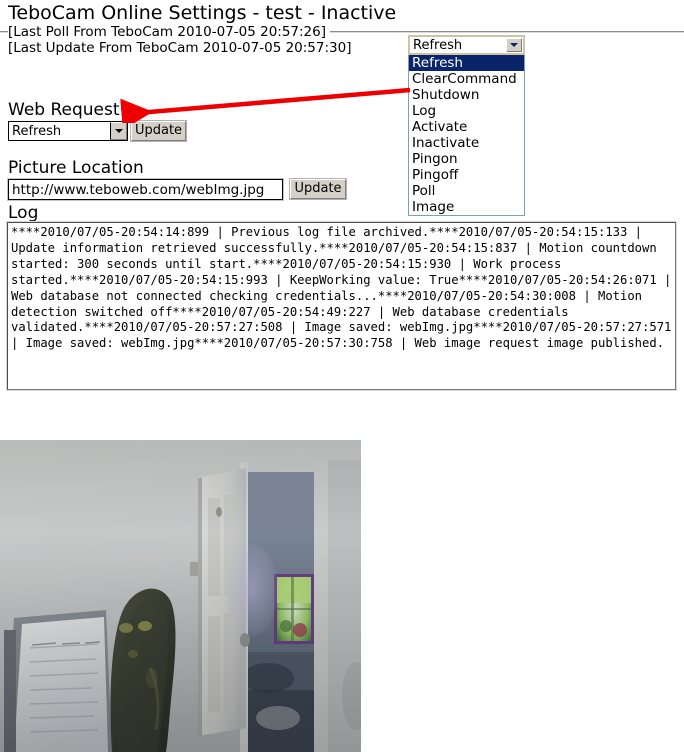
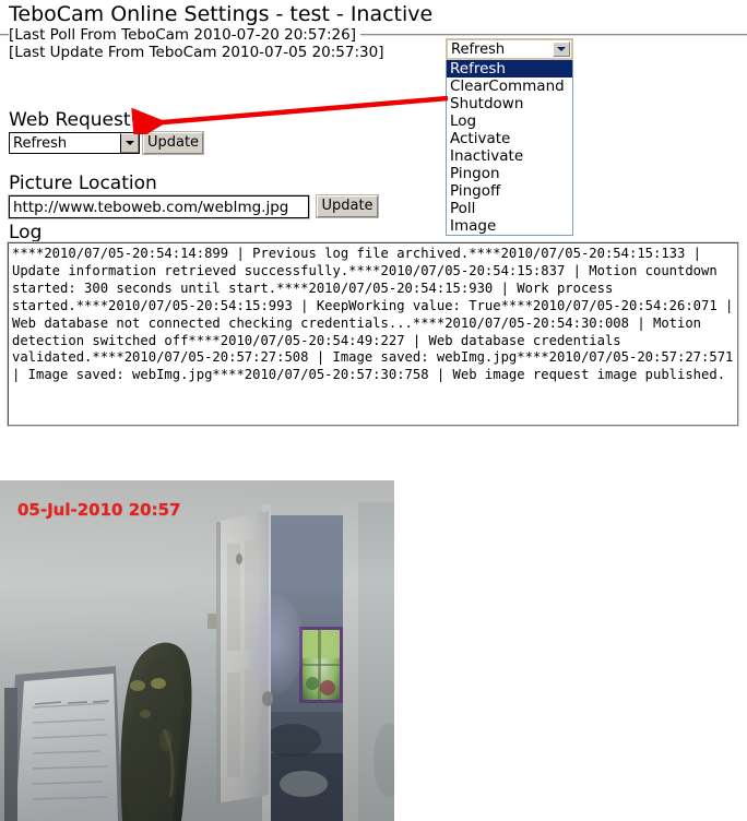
  TeboCam Online Settings - test - Inactive
- [Last Poll From TeboCam 2010-07-05 20:57:26]
+ [Last Poll From TeboCam 2010-07-20 20:57:26]
  [Last Update From TeboCam 2010-07-05 20:57:30]
  Refresh
  Refresh
  ClearCommand
  Shutdown
  Log
  Activate
  Inactivate
  Pingon
  Pingoff
  Poll
  Image
  Web Request
  Refresh
  Update
  Picture Location
  http://www.teboweb.com/webImg.jpg
  Update
  Log
  ****2010/07/05-20:54:14:899 | Previous log file archived.****2010/07/05-20:54:15:133 | Update information retrieved successfully.****2010/07/05-20:54:15:837 | Motion countdown started: 300 seconds until start.****2010/07/05-20:54:15:930 | Work process started.****2010/07/05-20:54:15:993 | KeepWorking value: True****2010/07/05-20:54:26:071 | Web database not connected checking credentials...****2010/07/05-20:54:30:008 | Motion detection switched off****2010/07/05-20:54:49:227 | Web database credentials validated.****2010/07/05-20:57:27:508 | Image saved: webImg.jpg****2010/07/05-20:57:27:571 | Image saved: webImg.jpg****2010/07/05-20:57:30:758 | Web image request image published.
+ 05-Jul-2010 20:57
